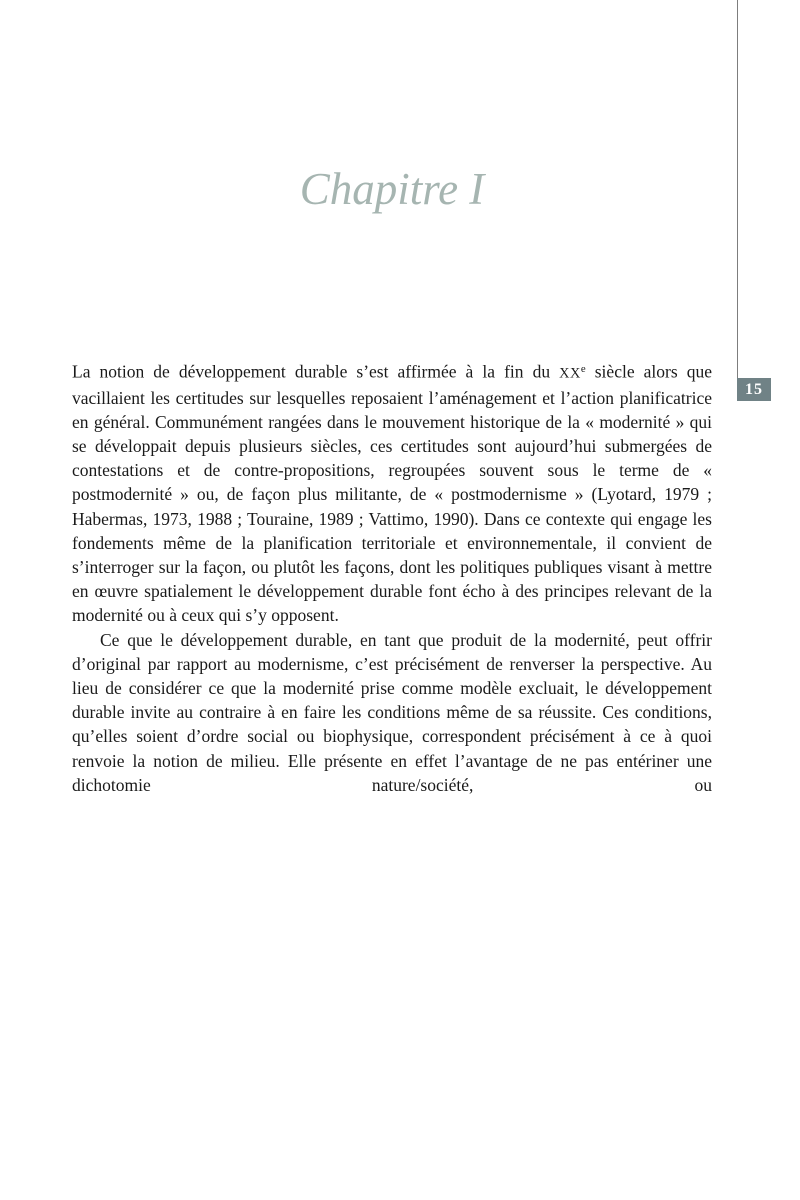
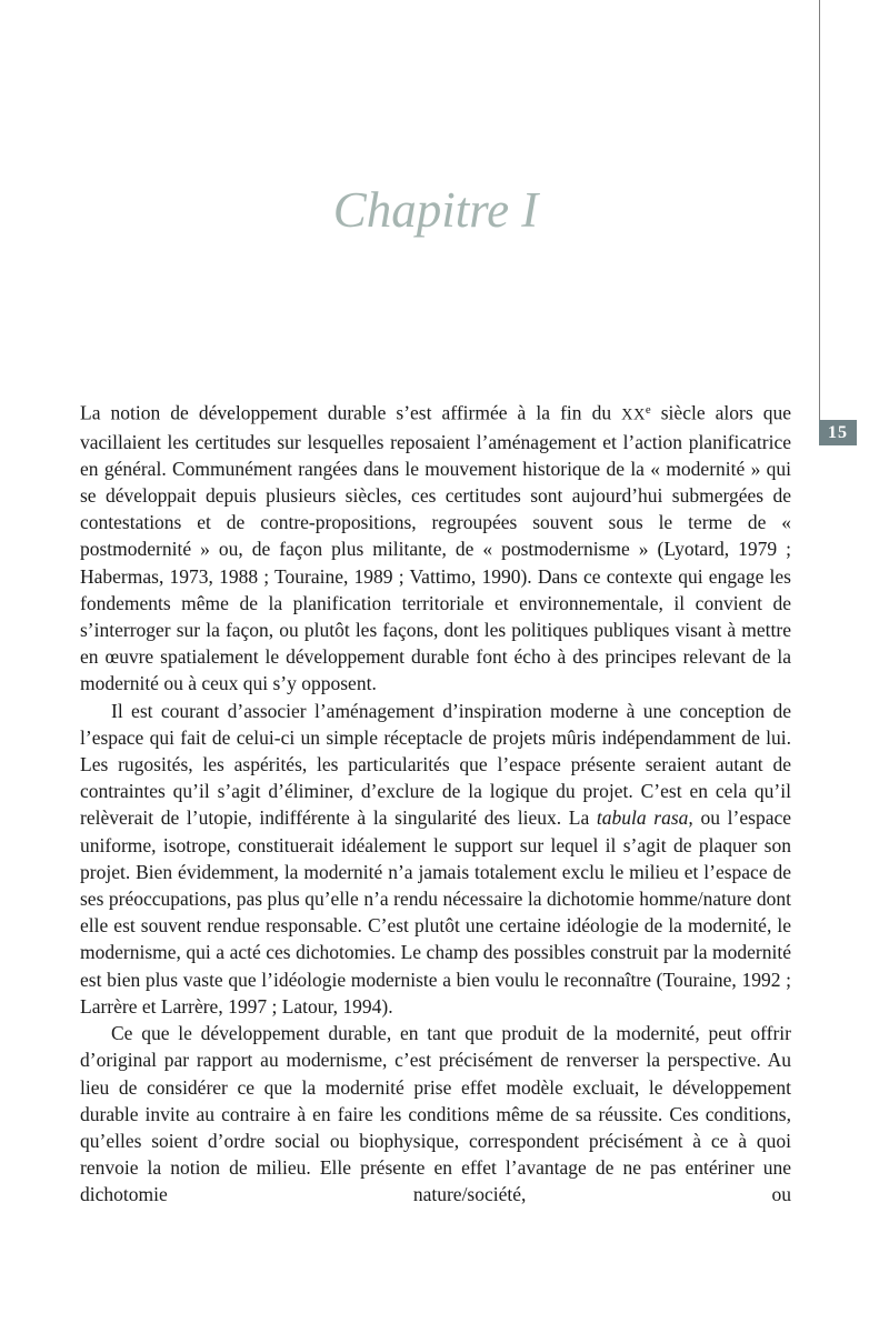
  15
  Chapitre I
  La notion de développement durable s’est affirmée à la fin du XXe siècle alors que vacillaient les certitudes sur lesquelles reposaient l’aménagement et l’action planificatrice en général. Communément rangées dans le mouvement historique de la « modernité » qui se développait depuis plusieurs siècles, ces certitudes sont aujourd’hui submergées de contestations et de contre-propositions, regroupées souvent sous le terme de « postmodernité » ou, de façon plus militante, de « postmodernisme » (Lyotard, 1979 ; Habermas, 1973, 1988 ; Touraine, 1989 ; Vattimo, 1990). Dans ce contexte qui engage les fondements même de la planification territoriale et environnementale, il convient de s’interroger sur la façon, ou plutôt les façons, dont les politiques publiques visant à mettre en œuvre spatialement le développement durable font écho à des principes relevant de la modernité ou à ceux qui s’y opposent.
+ Il est courant d’associer l’aménagement d’inspiration moderne à une conception de l’espace qui fait de celui-ci un simple réceptacle de projets mûris indépendamment de lui. Les rugosités, les aspérités, les particularités que l’espace présente seraient autant de contraintes qu’il s’agit d’éliminer, d’exclure de la logique du projet. C’est en cela qu’il relèverait de l’utopie, indifférente à la singularité des lieux. La tabula rasa, ou l’espace uniforme, isotrope, constituerait idéalement le support sur lequel il s’agit de plaquer son projet. Bien évidemment, la modernité n’a jamais totalement exclu le milieu et l’espace de ses préoccupations, pas plus qu’elle n’a rendu nécessaire la dichotomie homme/nature dont elle est souvent rendue responsable. C’est plutôt une certaine idéologie de la modernité, le modernisme, qui a acté ces dichotomies. Le champ des possibles construit par la modernité est bien plus vaste que l’idéologie moderniste a bien voulu le reconnaître (Touraine, 1992 ; Larrère et Larrère, 1997 ; Latour, 1994).
- Ce que le développement durable, en tant que produit de la modernité, peut offrir d’original par rapport au modernisme, c’est précisément de renverser la perspective. Au lieu de considérer ce que la modernité prise comme modèle excluait, le développement durable invite au contraire à en faire les conditions même de sa réussite. Ces conditions, qu’elles soient d’ordre social ou biophysique, correspondent précisément à ce à quoi renvoie la notion de milieu. Elle présente en effet l’avantage de ne pas entériner une dichotomie nature/société, ou
+ Ce que le développement durable, en tant que produit de la modernité, peut offrir d’original par rapport au modernisme, c’est précisément de renverser la perspective. Au lieu de considérer ce que la modernité prise effet modèle excluait, le développement durable invite au contraire à en faire les conditions même de sa réussite. Ces conditions, qu’elles soient d’ordre social ou biophysique, correspondent précisément à ce à quoi renvoie la notion de milieu. Elle présente en effet l’avantage de ne pas entériner une dichotomie nature/société, ou
